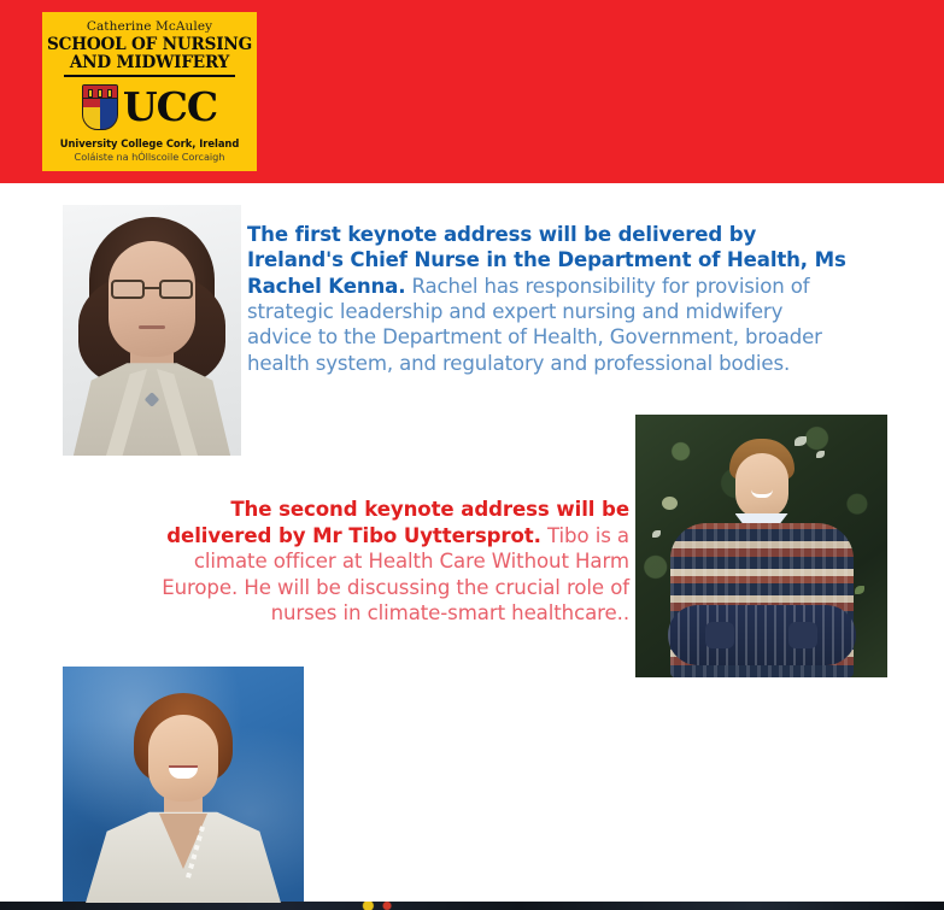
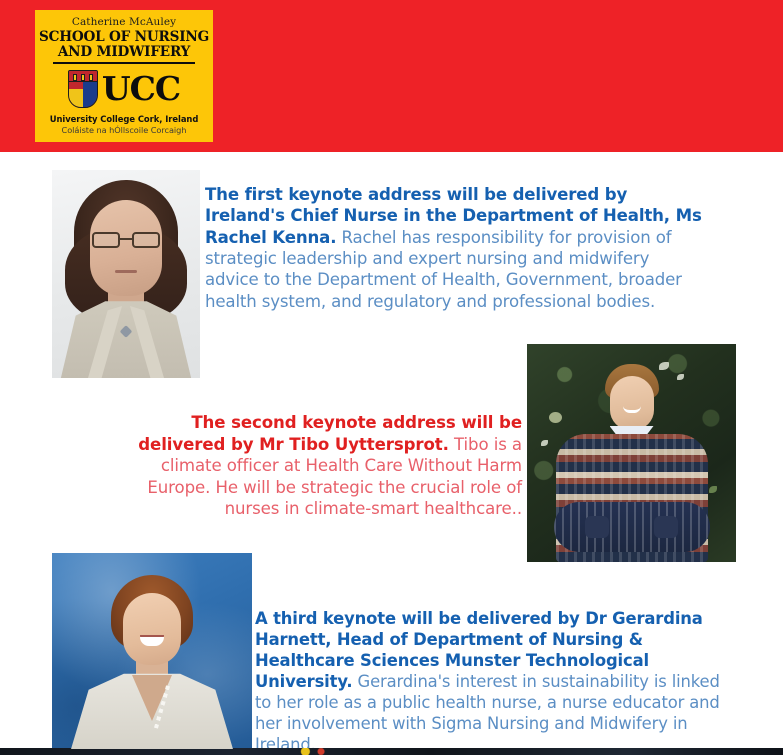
  Catherine McAuley
  SCHOOL OF NURSING
  AND MIDWIFERY
  UCC
  University College Cork, Ireland
  Coláiste na hÓllscoile Corcaigh
  The first keynote address will be delivered by Ireland's Chief Nurse in the Department of Health, Ms Rachel Kenna. Rachel has responsibility for provision of strategic leadership and expert nursing and midwifery advice to the Department of Health, Government, broader health system, and regulatory and professional bodies.
- The second keynote address will be delivered by Mr Tibo Uyttersprot. Tibo is a climate officer at Health Care Without Harm Europe. He will be discussing the crucial role of nurses in climate-smart healthcare..
+ The second keynote address will be delivered by Mr Tibo Uyttersprot. Tibo is a climate officer at Health Care Without Harm Europe. He will be strategic the crucial role of nurses in climate-smart healthcare..
+ A third keynote will be delivered by Dr Gerardina Harnett, Head of Department of Nursing & Healthcare Sciences Munster Technological University. Gerardina's interest in sustainability is linked to her role as a public health nurse, a nurse educator and her involvement with Sigma Nursing and Midwifery in Ireland.
